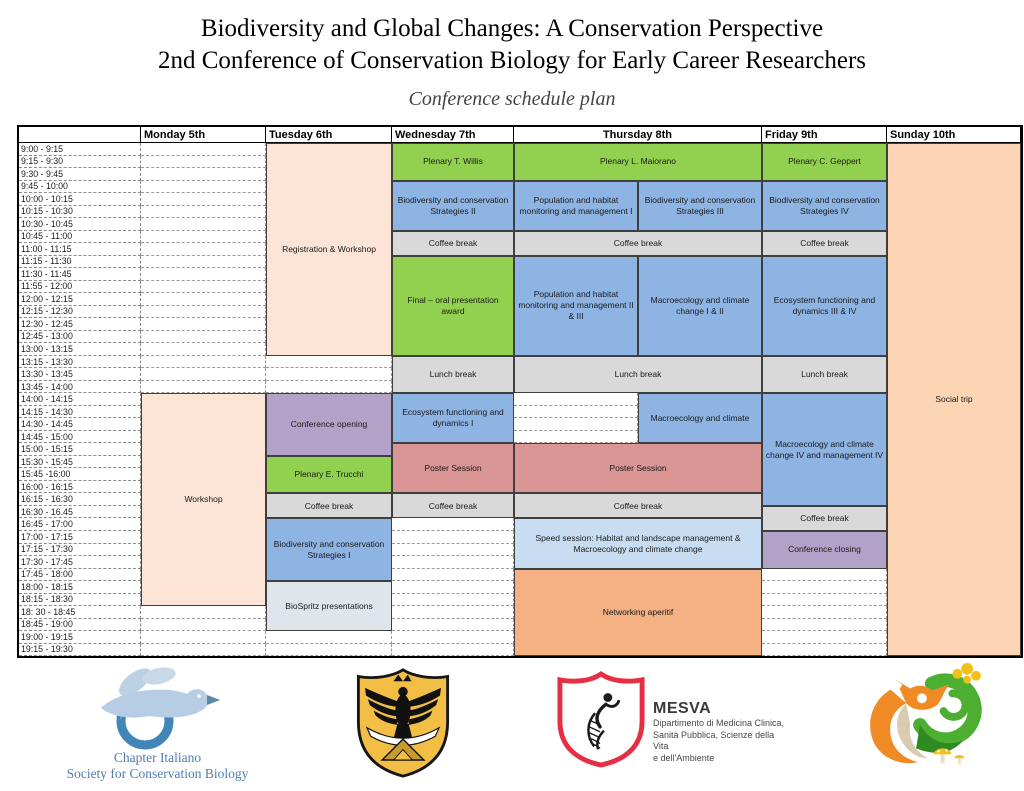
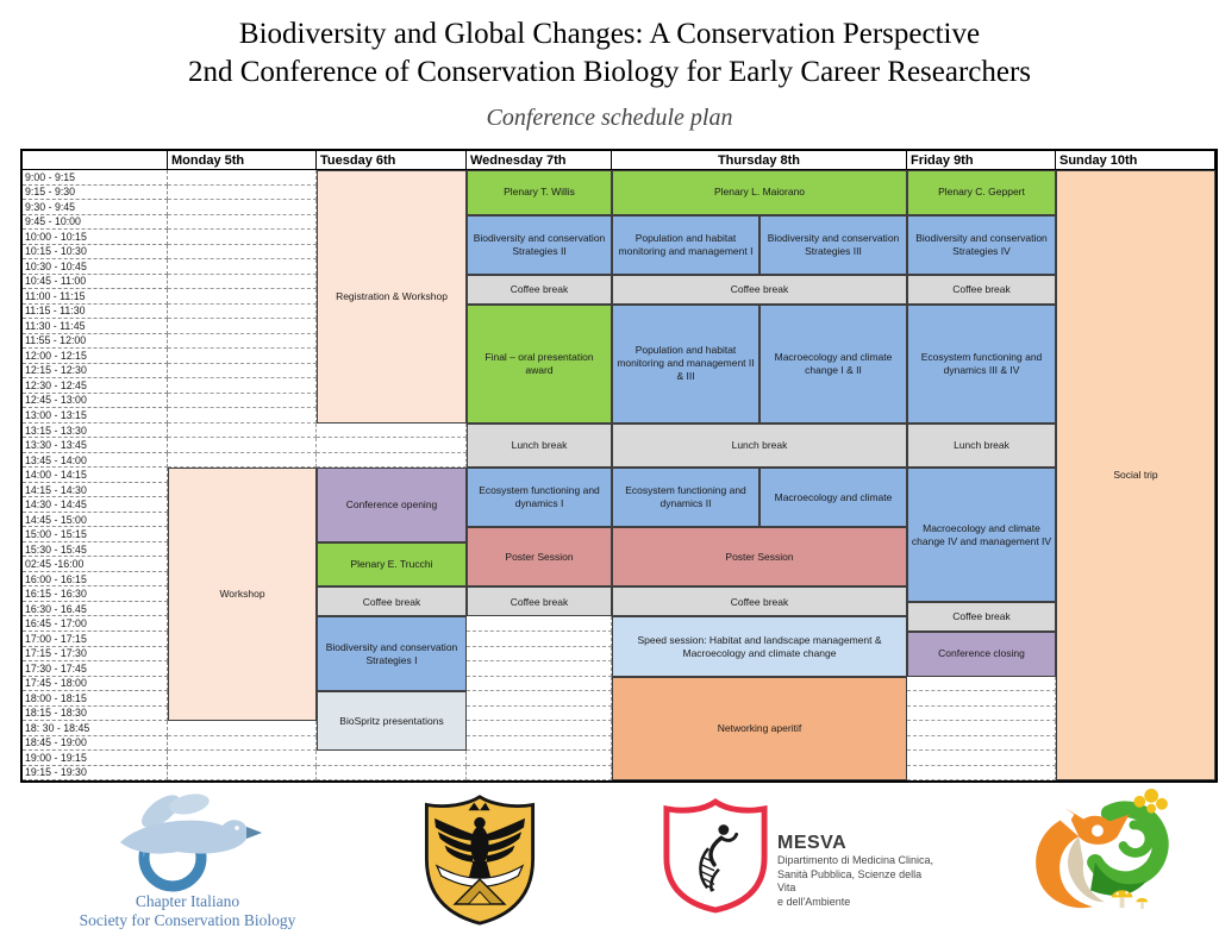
  Biodiversity and Global Changes: A Conservation Perspective
  2nd Conference of Conservation Biology for Early Career Researchers
  Conference schedule plan
  Monday 5th
  Tuesday 6th
  Wednesday 7th
  Thursday 8th
  Friday 9th
  Sunday 10th
  9:00 - 9:15
  9:15 - 9:30
  9:30 - 9:45
  9:45 - 10:00
  10:00 - 10:15
  10:15 - 10:30
  10:30 - 10:45
  10:45 - 11:00
  11:00 - 11:15
  11:15 - 11:30
  11:30 - 11:45
  11:55 - 12:00
  12:00 - 12:15
  12:15 - 12:30
  12:30 - 12:45
  12:45 - 13:00
  13:00 - 13:15
  13:15 - 13:30
  13:30 - 13:45
  13:45 - 14:00
  14:00 - 14:15
  14:15 - 14:30
  14:30 - 14:45
  14:45 - 15:00
  15:00 - 15:15
  15:30 - 15:45
- 15:45 -16:00
+ 02:45 -16:00
  16:00 - 16:15
  16:15 - 16:30
  16:30 - 16.45
  16:45 - 17:00
  17:00 - 17:15
  17:15 - 17:30
  17:30 - 17:45
  17:45 - 18:00
  18:00 - 18:15
  18:15 - 18:30
  18: 30 - 18:45
  18:45 - 19:00
  19:00 - 19:15
  19:15 - 19:30
  Workshop
  Registration & Workshop
  Conference opening
  Plenary E. Trucchi
  Coffee break
  Biodiversity and conservation Strategies I
  BioSpritz presentations
  Plenary T. Willis
  Biodiversity and conservation Strategies II
  Coffee break
  Final – oral presentation award
  Lunch break
  Ecosystem functioning and dynamics I
  Poster Session
  Coffee break
  Plenary L. Maiorano
  Population and habitat monitoring and management I
  Biodiversity and conservation Strategies III
  Coffee break
  Population and habitat monitoring and management II & III
  Macroecology and climate change I & II
  Lunch break
+ Ecosystem functioning and dynamics II
  Macroecology and climate
  Poster Session
  Coffee break
  Speed session: Habitat and landscape management & Macroecology and climate change
  Networking aperitif
  Plenary C. Geppert
  Biodiversity and conservation Strategies IV
  Coffee break
  Ecosystem functioning and dynamics III & IV
  Lunch break
  Macroecology and climate change IV and management IV
  Coffee break
  Conference closing
  Social trip
  Chapter Italiano
  Society for Conservation Biology
  MESVA
  Dipartimento di Medicina Clinica,
  Sanità Pubblica, Scienze della Vita
  e dell'Ambiente
